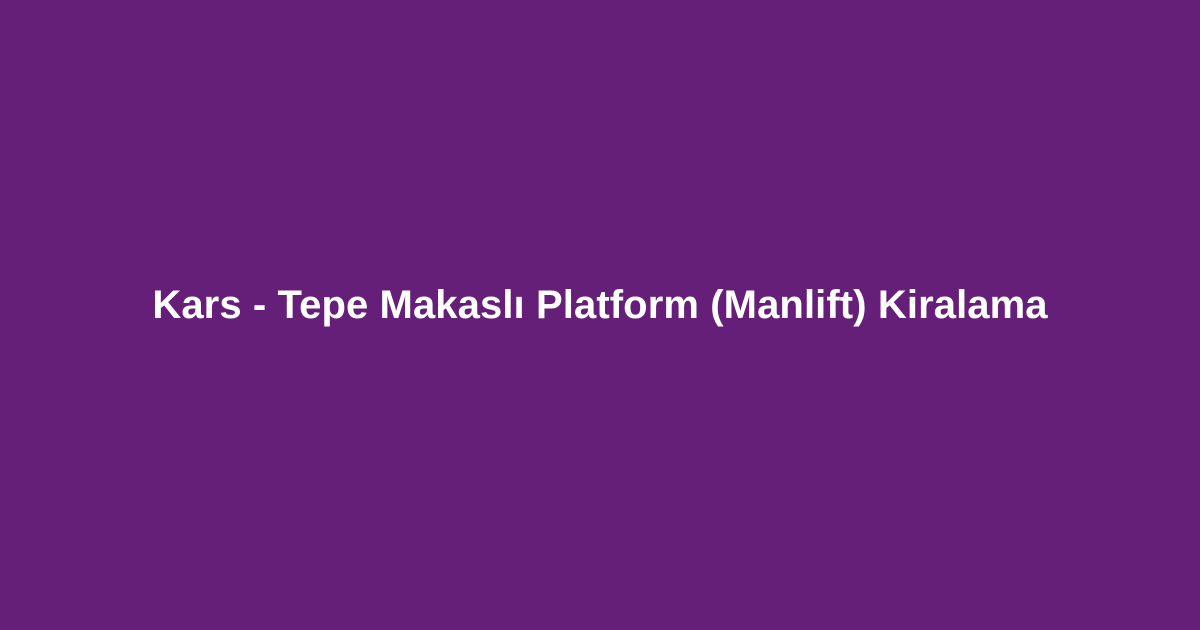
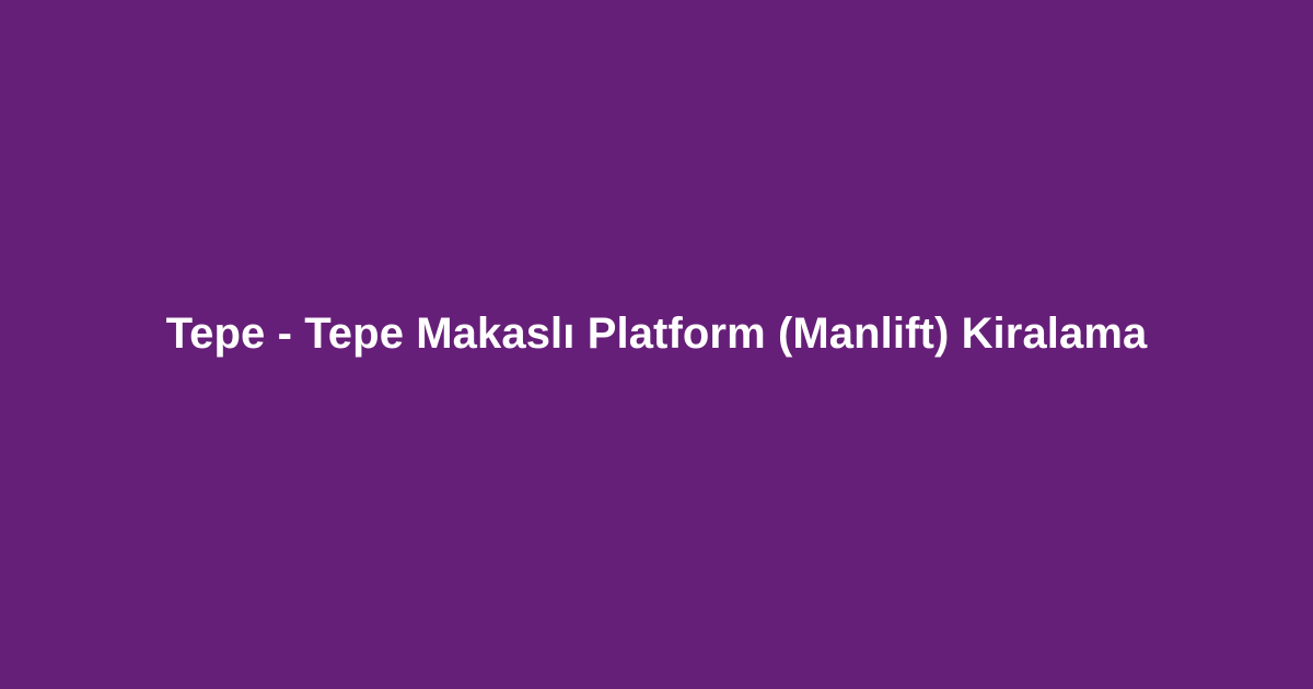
- Kars - Tepe Makaslı Platform (Manlift) Kiralama
+ Tepe - Tepe Makaslı Platform (Manlift) Kiralama
